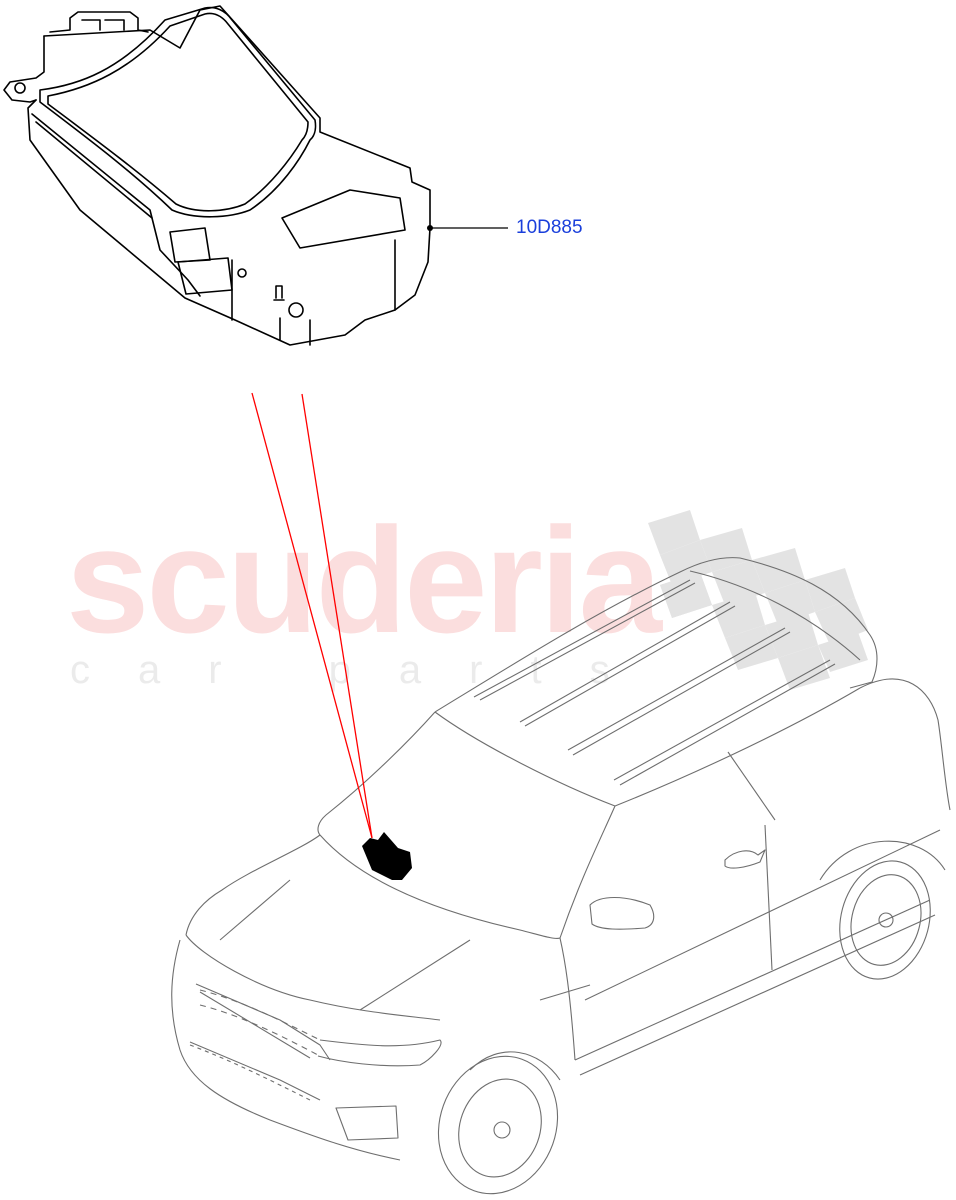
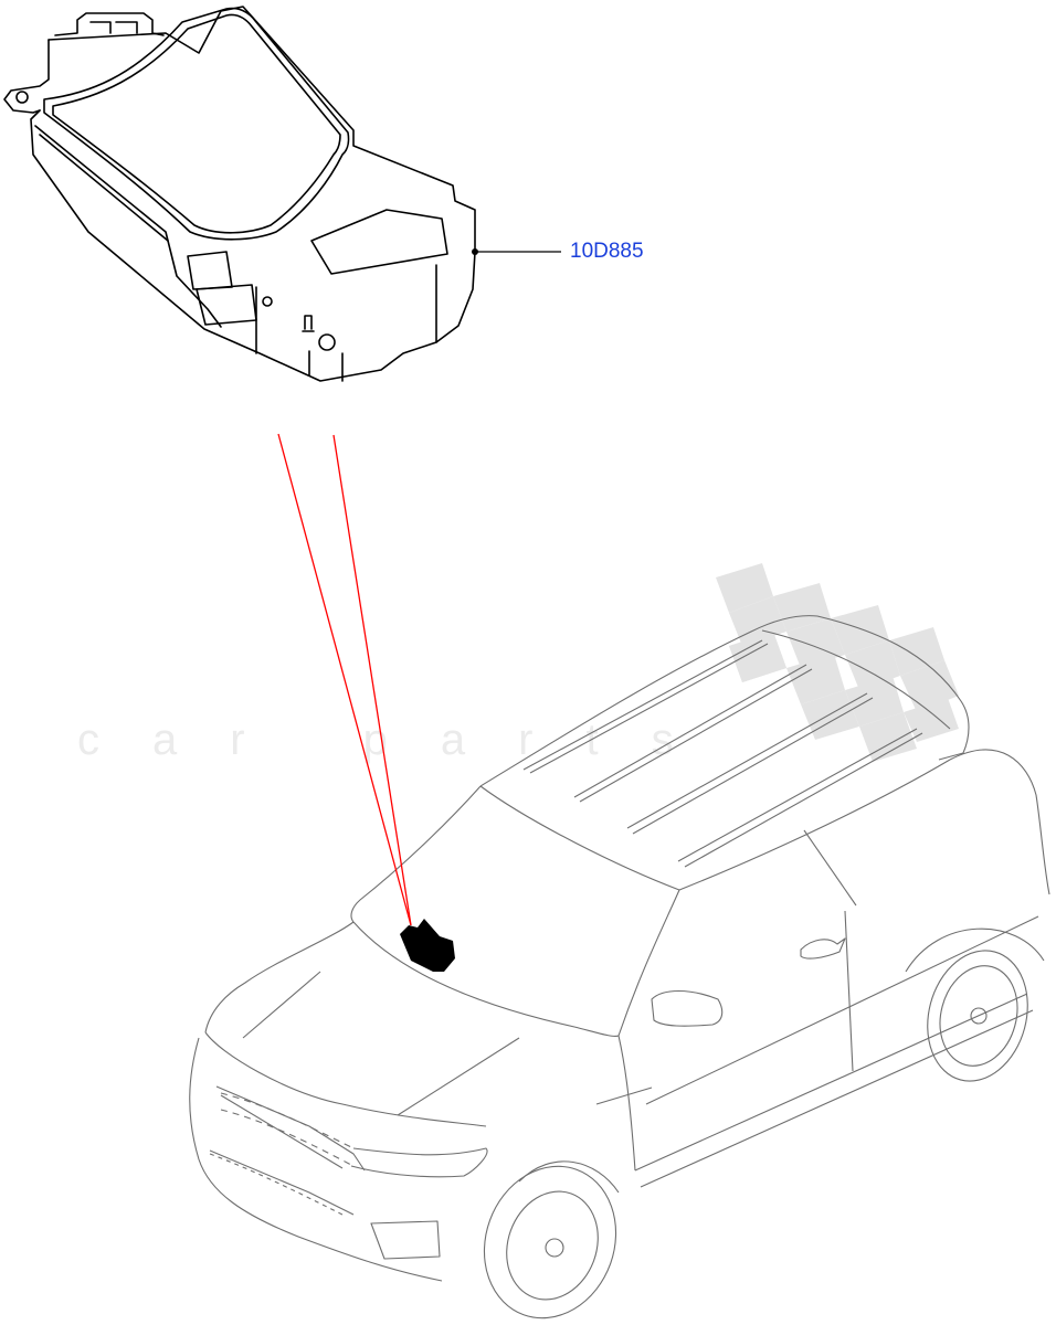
- scuderia
  car part
  10D885
